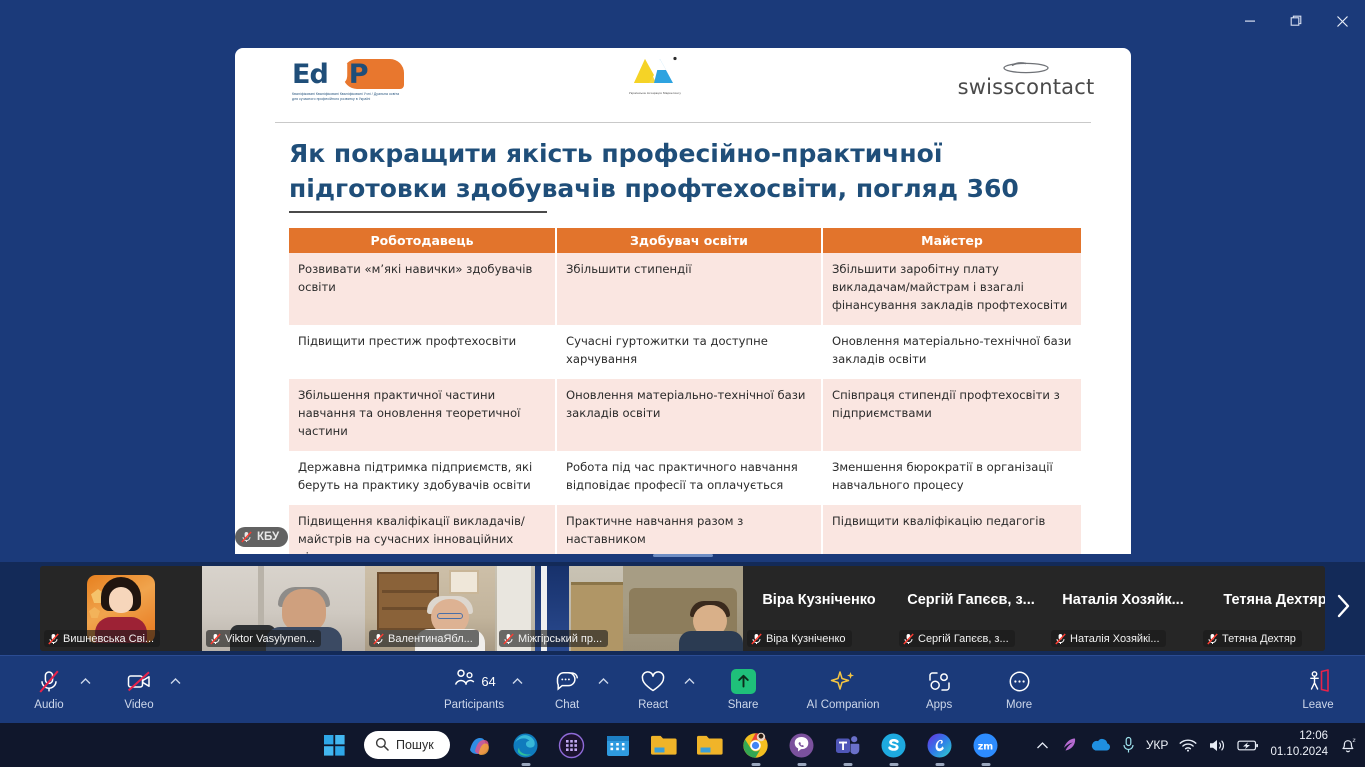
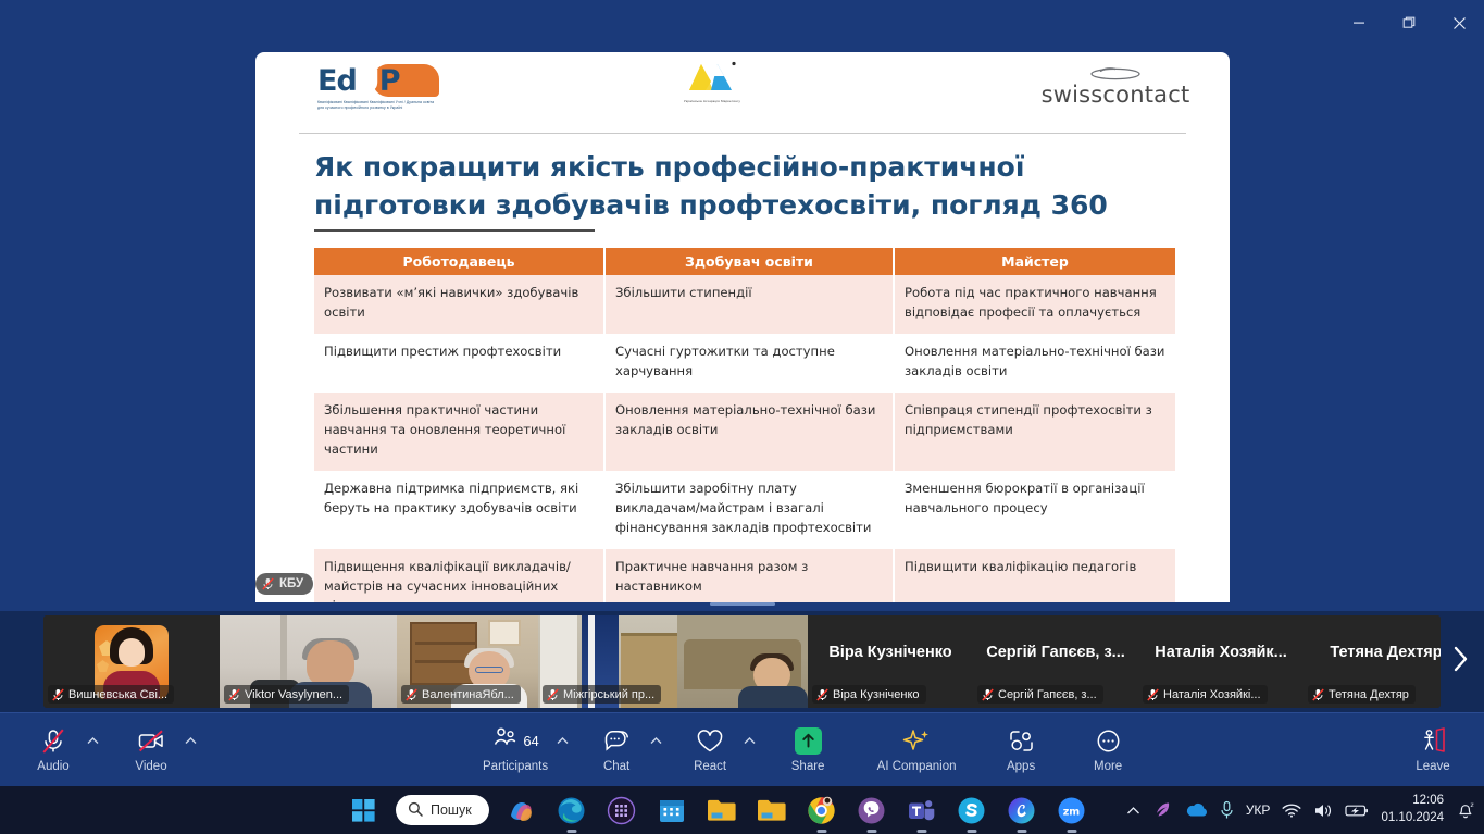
  EdUP
  swisscontact
  Як покращити якість професійно-практичної підготовки здобувачів профтехосвіти, погляд 360
  Роботодавець	Здобувач освіти	Майстер
- Розвивати «м’які навички» здобувачів освіти	Збільшити стипендії	Збільшити заробітну плату викладачам/майстрам і взагалі фінансування закладів профтехосвіти
+ Розвивати «м’які навички» здобувачів освіти	Збільшити стипендії	Робота під час практичного навчання відповідає професії та оплачується
  Підвищити престиж профтехосвіти	Сучасні гуртожитки та доступне харчування	Оновлення матеріально-технічної бази закладів освіти
  Збільшення практичної частини навчання та оновлення теоретичної частини	Оновлення матеріально-технічної бази закладів освіти	Співпраця стипендії профтехосвіти з підприємствами
- Державна підтримка підприємств, які беруть на практику здобувачів освіти	Робота під час практичного навчання відповідає професії та оплачується	Зменшення бюрократії в організації навчального процесу
+ Державна підтримка підприємств, які беруть на практику здобувачів освіти	Збільшити заробітну плату викладачам/майстрам і взагалі фінансування закладів профтехосвіти	Зменшення бюрократії в організації навчального процесу
  Підвищення кваліфікації викладачів/майстрів на сучасних інноваційних	Практичне навчання разом з наставником	Підвищити кваліфікацію педагогів
  КБУ
  Вишневська Cві...
  Viktor Vasylynen...
  ВалентинаЯбл...
  Міжгірський пр...
  Віра Кузніченко
  Віра Кузніченко
  Сергій Гапєєв, з...
  Сергій Гапєєв, з...
  Наталія Хозяйк...
  Наталія Хозяйкі...
  Тетяна Дехтяр
  Тетяна Дехтяр
  Audio
  Video
  64
  Participants
  Chat
  React
  Share
  AI Companion
  Apps
  More
  Leave
  Пошук
  zm
  УКР
  12:06
  01.10.2024
